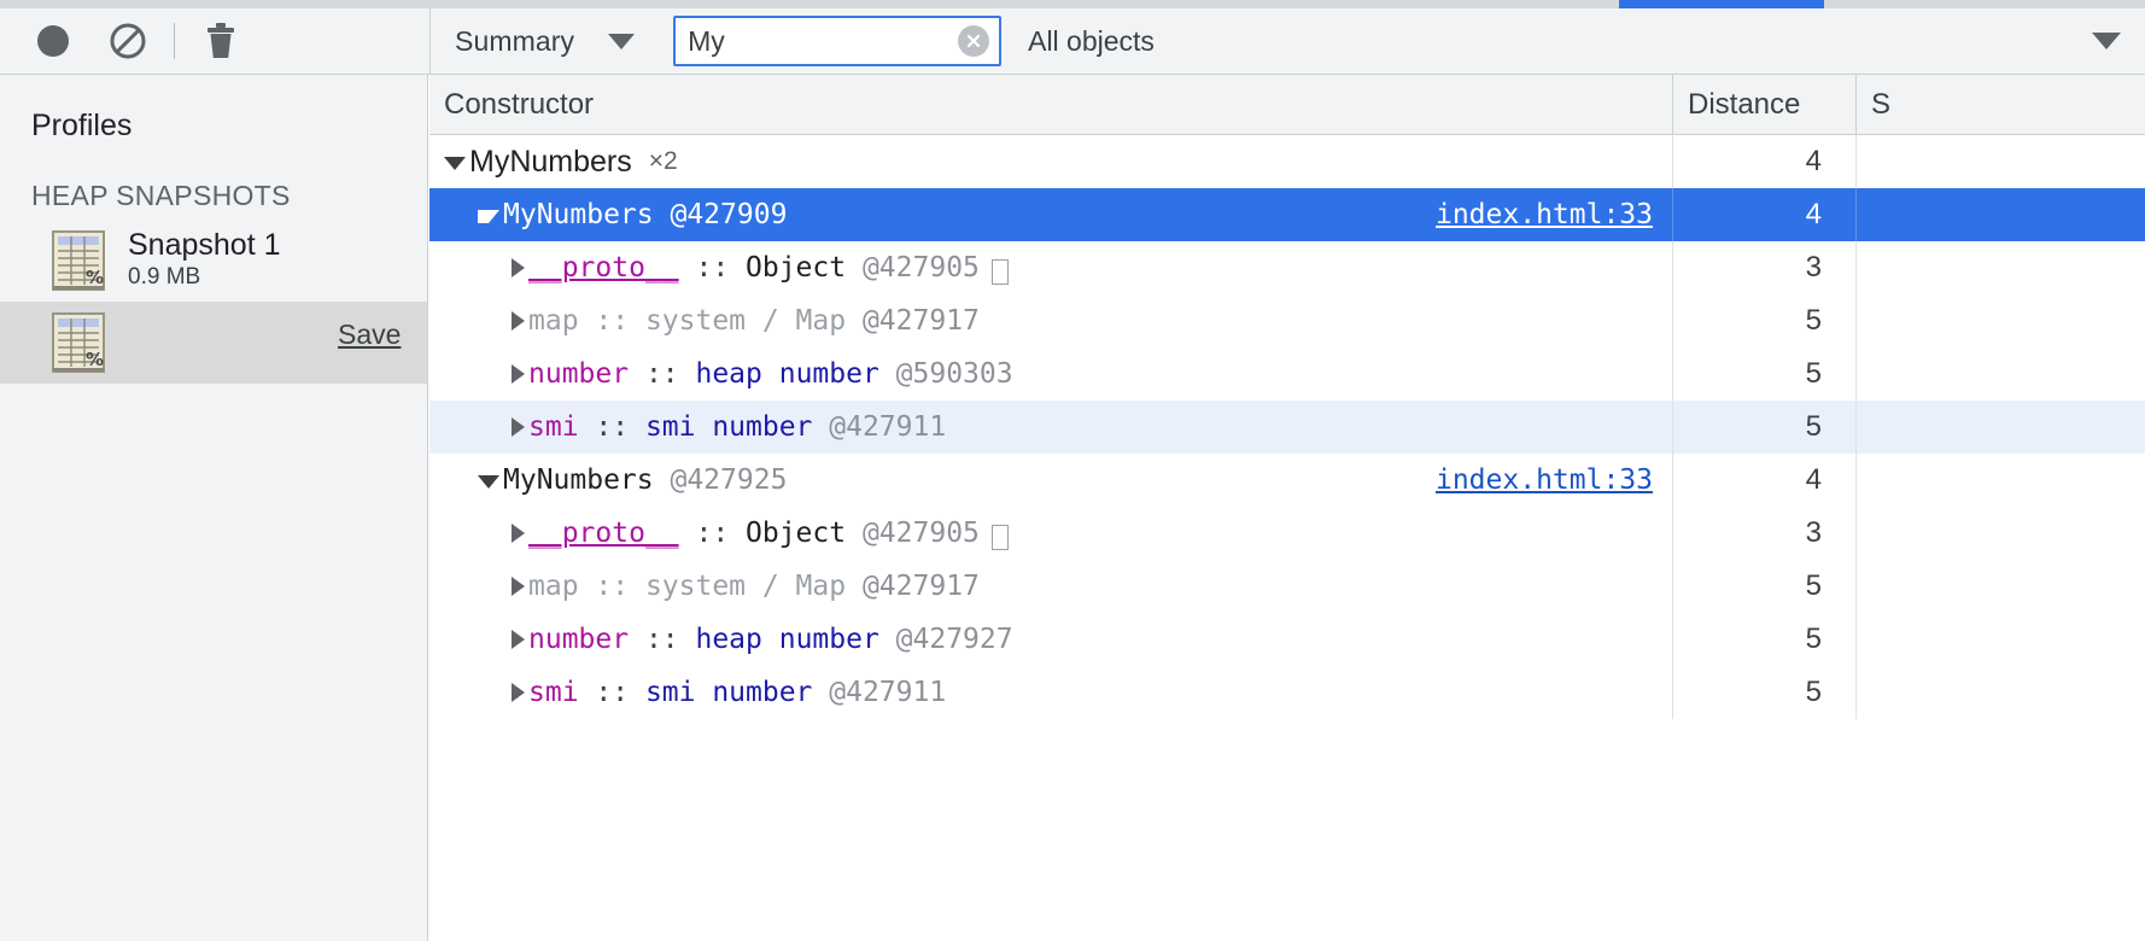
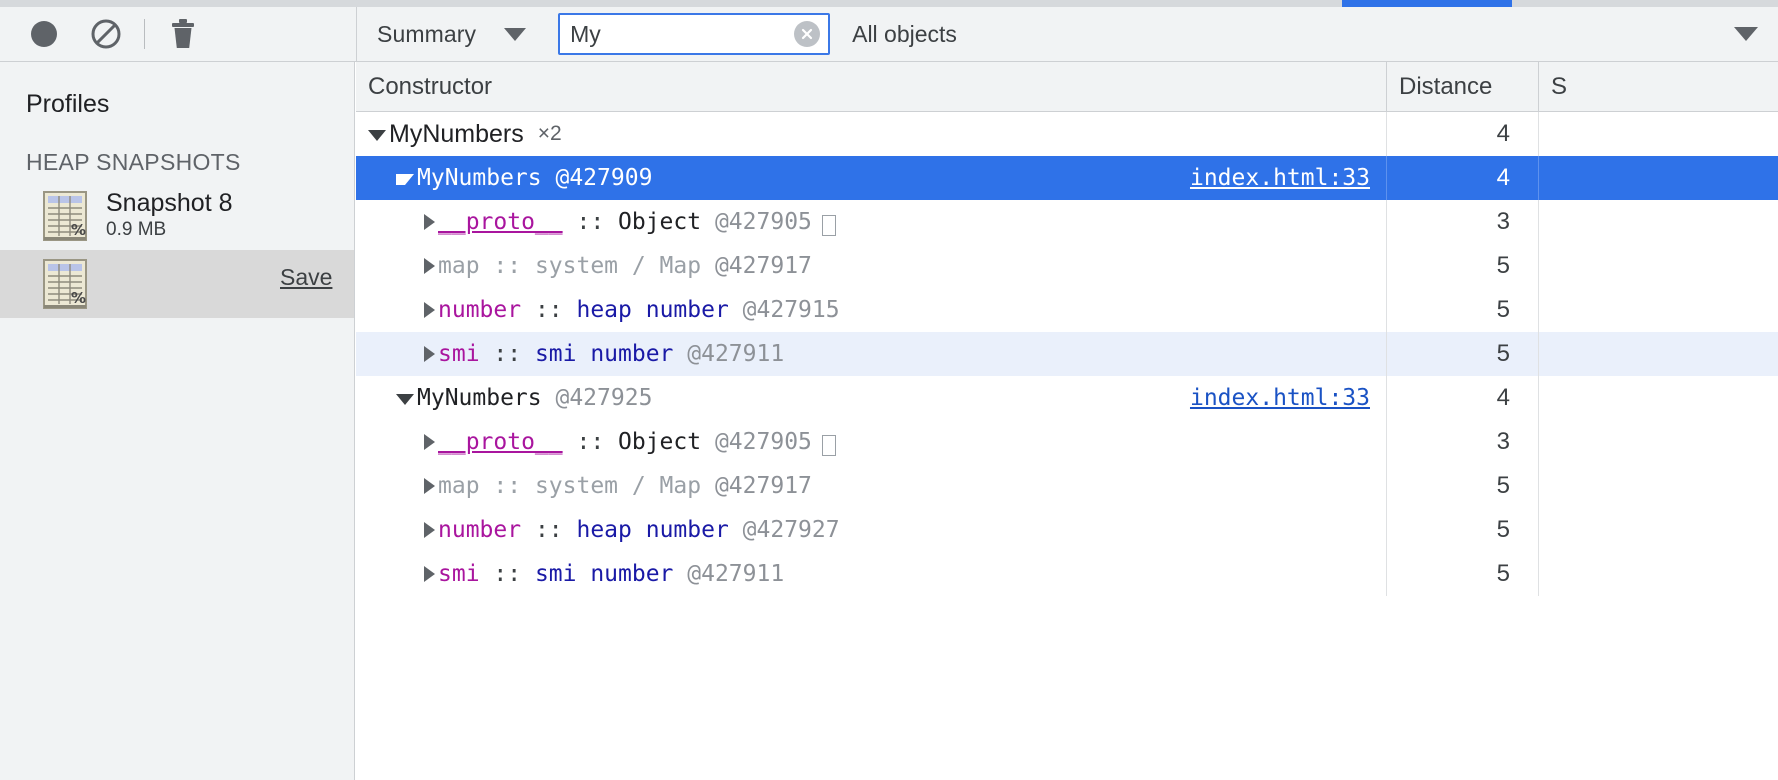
  Summary
  My
  All objects
  Profiles
  HEAP SNAPSHOTS
  %
- Snapshot 1
+ Snapshot 8
  0.9 MB
  %
  Save
  Constructor
  Distance
  S
  MyNumbers
  ×2
  4
  MyNumbers
  @427909
  index.html:33
  4
  __proto__
  ::
  Object
  @427905
  3
  map
  ::
  system / Map
  @427917
  5
  number
  ::
  heap number
- @590303
+ @427915
  5
  smi
  ::
  smi number
  @427911
  5
  MyNumbers
  @427925
  index.html:33
  4
  __proto__
  ::
  Object
  @427905
  3
  map
  ::
  system / Map
  @427917
  5
  number
  ::
  heap number
  @427927
  5
  smi
  ::
  smi number
  @427911
  5
